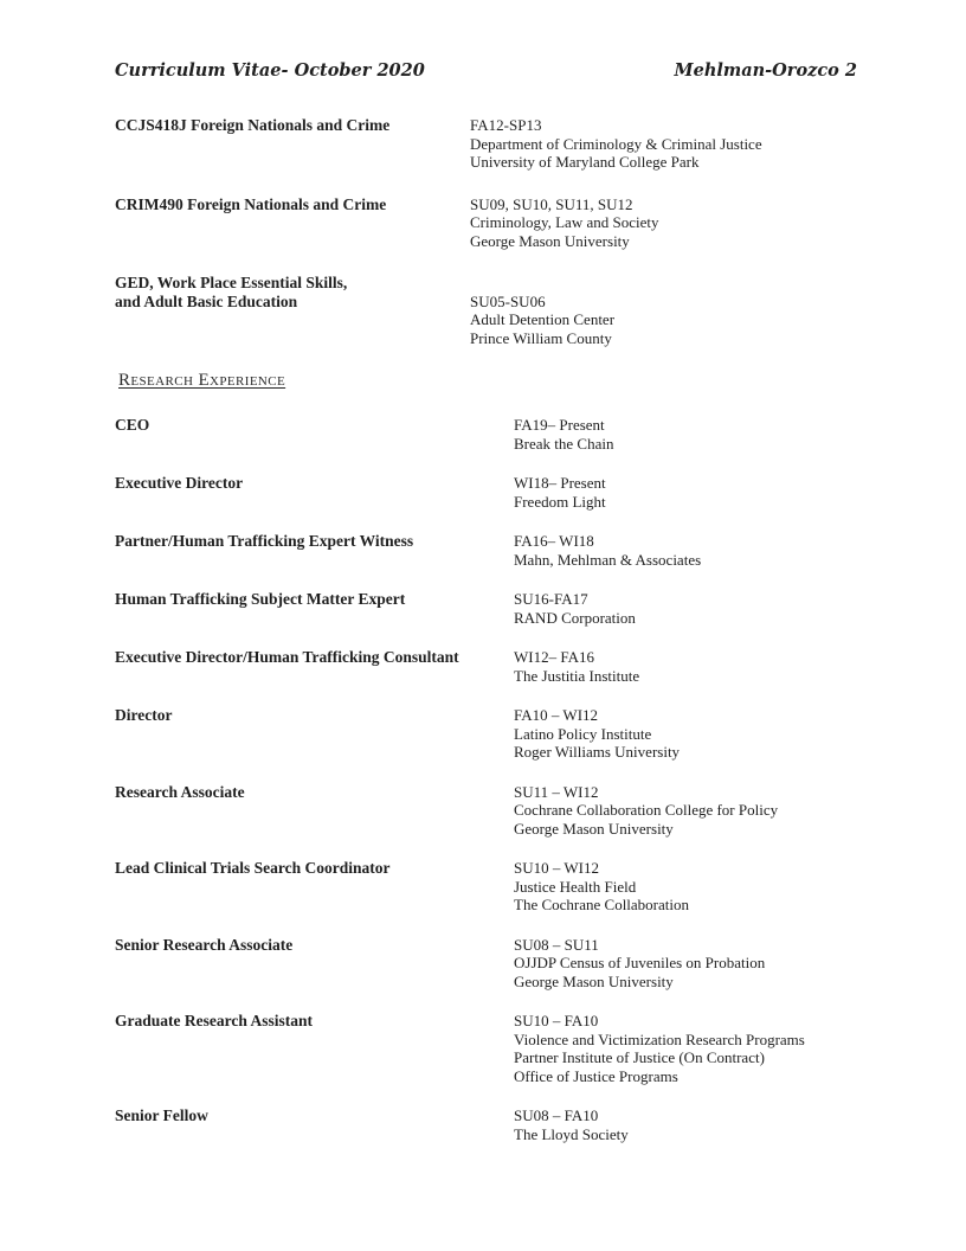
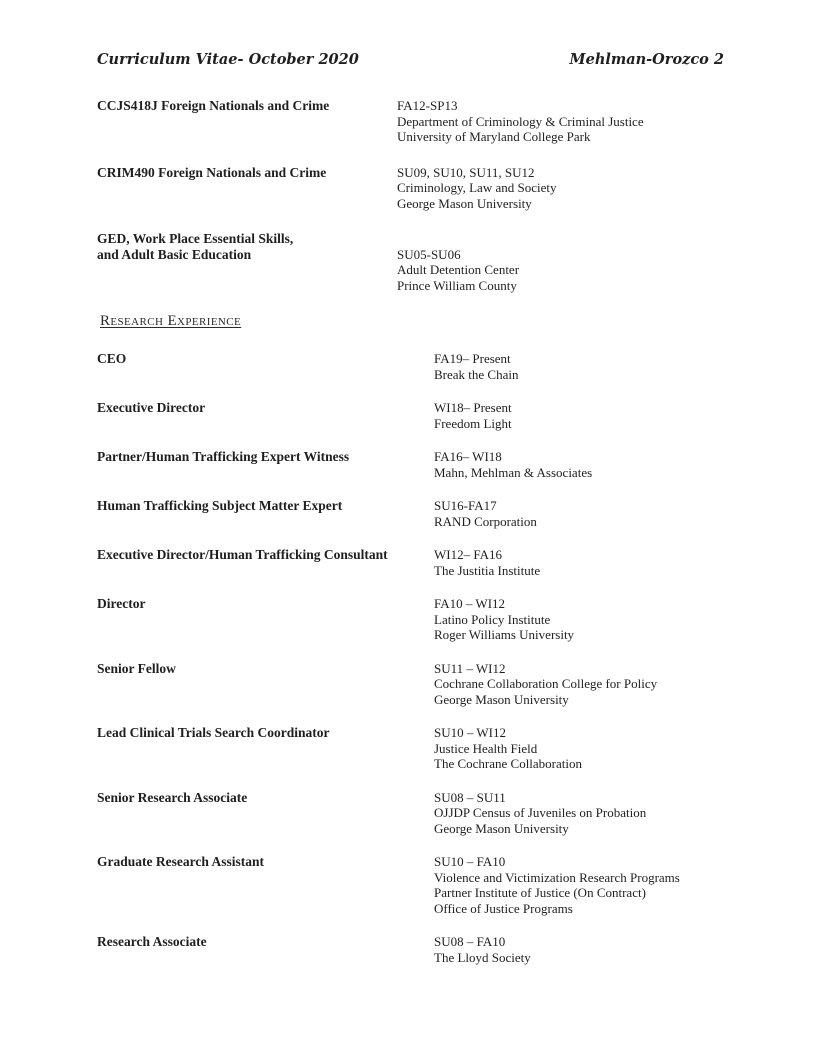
  Curriculum Vitae- October 2020
  Mehlman-Orozco 2
  CCJS418J Foreign Nationals and Crime
  FA12-SP13
  Department of Criminology & Criminal Justice
  University of Maryland College Park
  CRIM490 Foreign Nationals and Crime
  SU09, SU10, SU11, SU12
  Criminology, Law and Society
  George Mason University
  GED, Work Place Essential Skills,
  and Adult Basic Education
  SU05-SU06
  Adult Detention Center
  Prince William County
  Research Experience
  CEO
  FA19– Present
  Break the Chain
  Executive Director
  WI18– Present
  Freedom Light
  Partner/Human Trafficking Expert Witness
  FA16– WI18
  Mahn, Mehlman & Associates
  Human Trafficking Subject Matter Expert
  SU16-FA17
  RAND Corporation
  Executive Director/Human Trafficking Consultant
  WI12– FA16
  The Justitia Institute
  Director
  FA10 – WI12
  Latino Policy Institute
  Roger Williams University
- Research Associate
+ Senior Fellow
  SU11 – WI12
  Cochrane Collaboration College for Policy
  George Mason University
  Lead Clinical Trials Search Coordinator
  SU10 – WI12
  Justice Health Field
  The Cochrane Collaboration
  Senior Research Associate
  SU08 – SU11
  OJJDP Census of Juveniles on Probation
  George Mason University
  Graduate Research Assistant
  SU10 – FA10
  Violence and Victimization Research Programs
  Partner Institute of Justice (On Contract)
  Office of Justice Programs
- Senior Fellow
+ Research Associate
  SU08 – FA10
  The Lloyd Society
